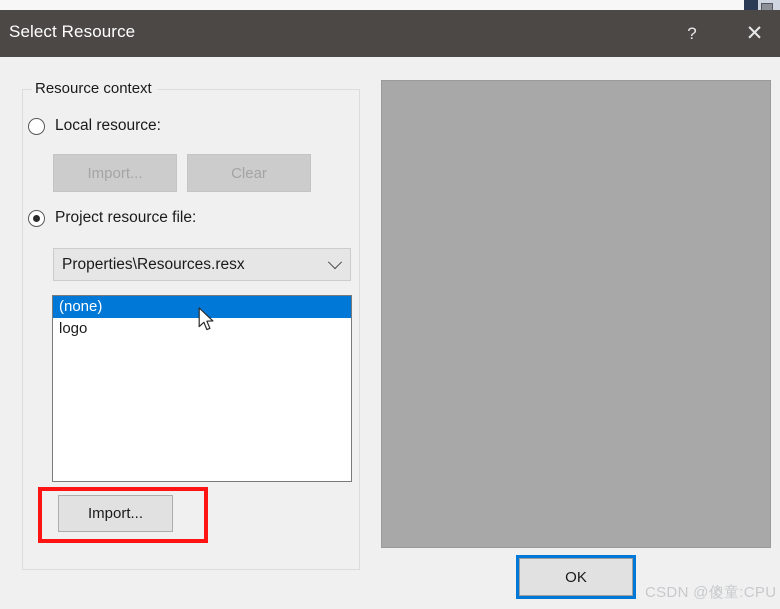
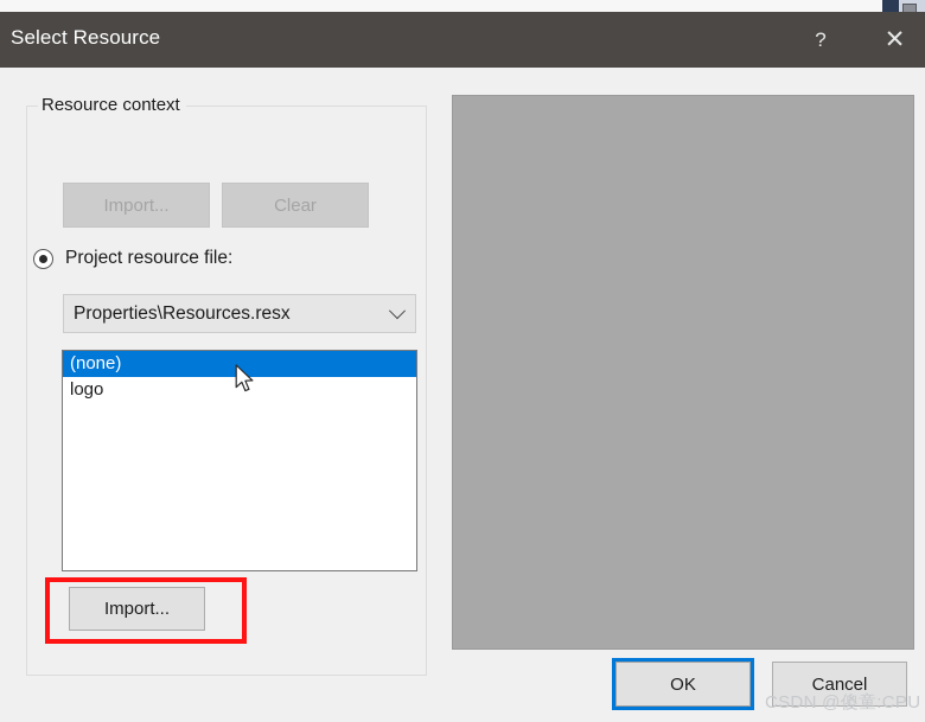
  Select Resource
  ?
  ✕
  Resource context
- Local resource:
  Import...
  Clear
  Project resource file:
  Properties\Resources.resx
  (none)
  logo
  Import...
  OK
+ Cancel
  CSDN @傻童:CPU
